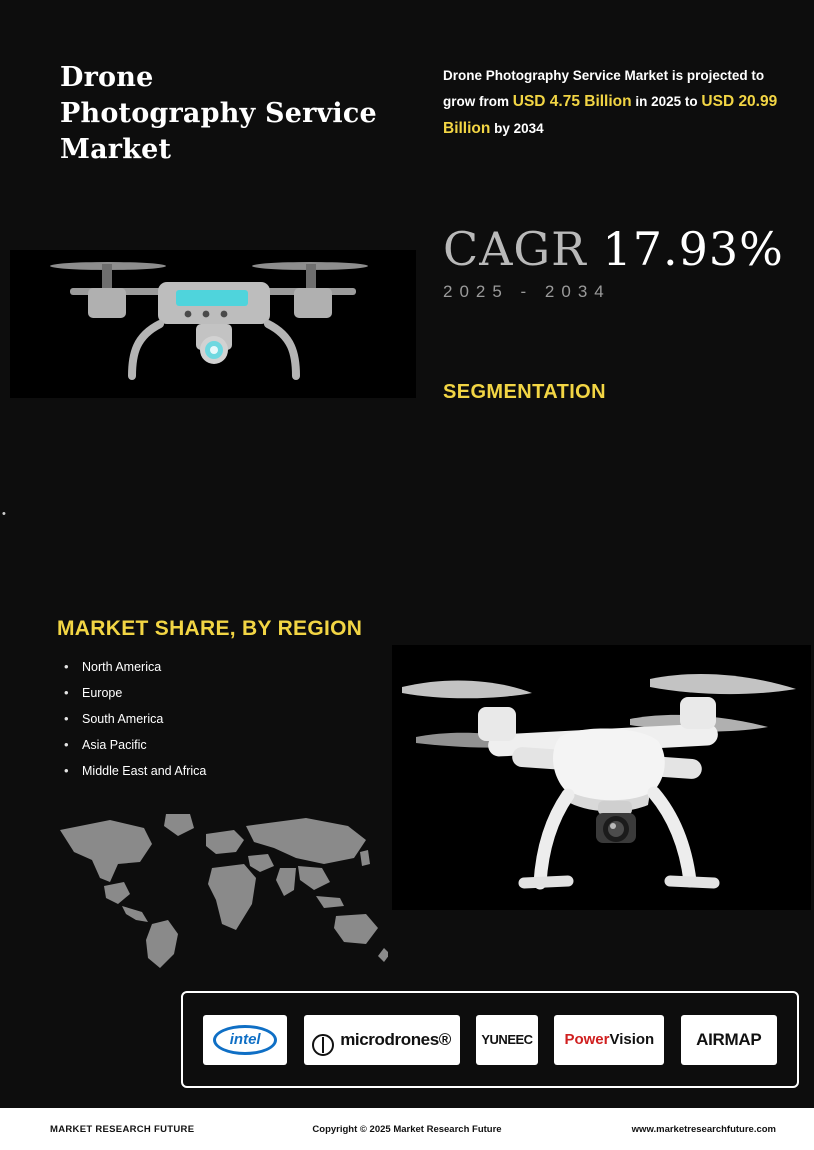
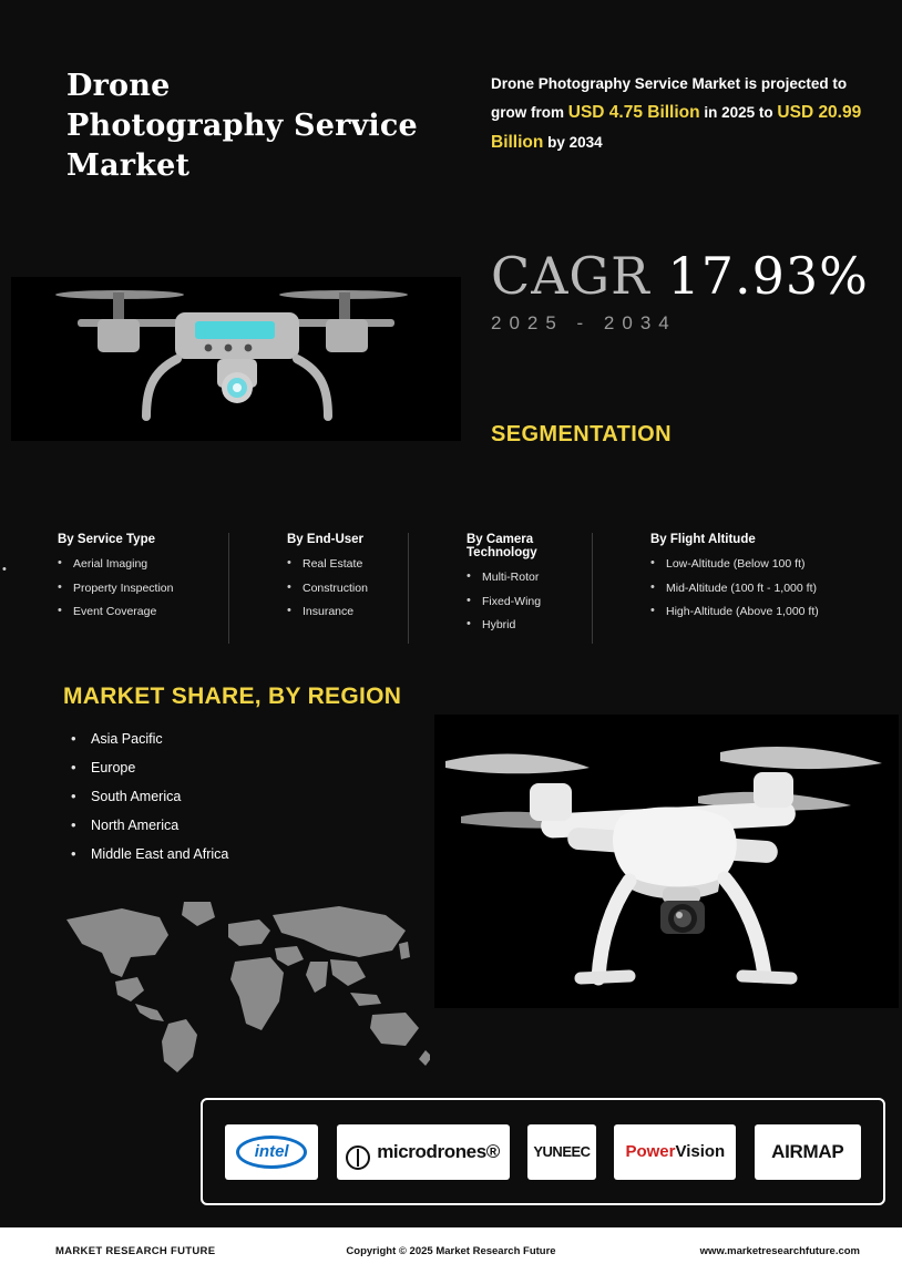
  Drone
  Photography Service
  Market
  Drone Photography Service Market is projected to grow from USD 4.75 Billion in 2025 to USD 20.99 Billion by 2034
  CAGR 17.93%
  2025 - 2034
  SEGMENTATION
  •
+ By Service Type
+ Aerial Imaging
+ Property Inspection
+ Event Coverage
+ By End-User
+ Real Estate
+ Construction
+ Insurance
+ By Camera Technology
+ Multi-Rotor
+ Fixed-Wing
+ Hybrid
+ By Flight Altitude
+ Low-Altitude (Below 100 ft)
+ Mid-Altitude (100 ft - 1,000 ft)
+ High-Altitude (Above 1,000 ft)
  MARKET SHARE, BY REGION
- North America
+ Asia Pacific
  Europe
  South America
- Asia Pacific
+ North America
  Middle East and Africa
  intel
  microdrones®
  YUNEEC
  PowerVision
  AIRMAP
  MARKET RESEARCH FUTURE
  Copyright © 2025 Market Research Future
  www.marketresearchfuture.com
